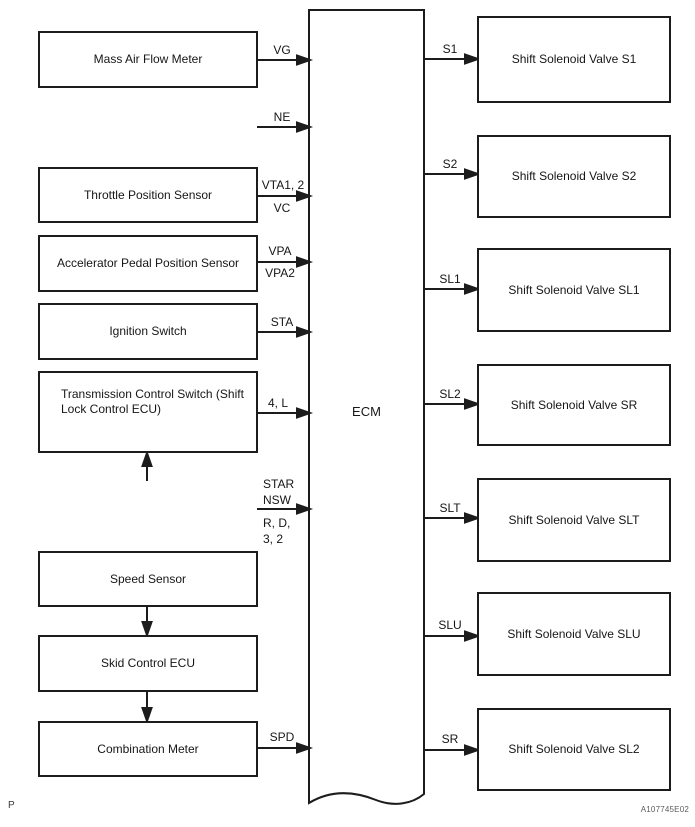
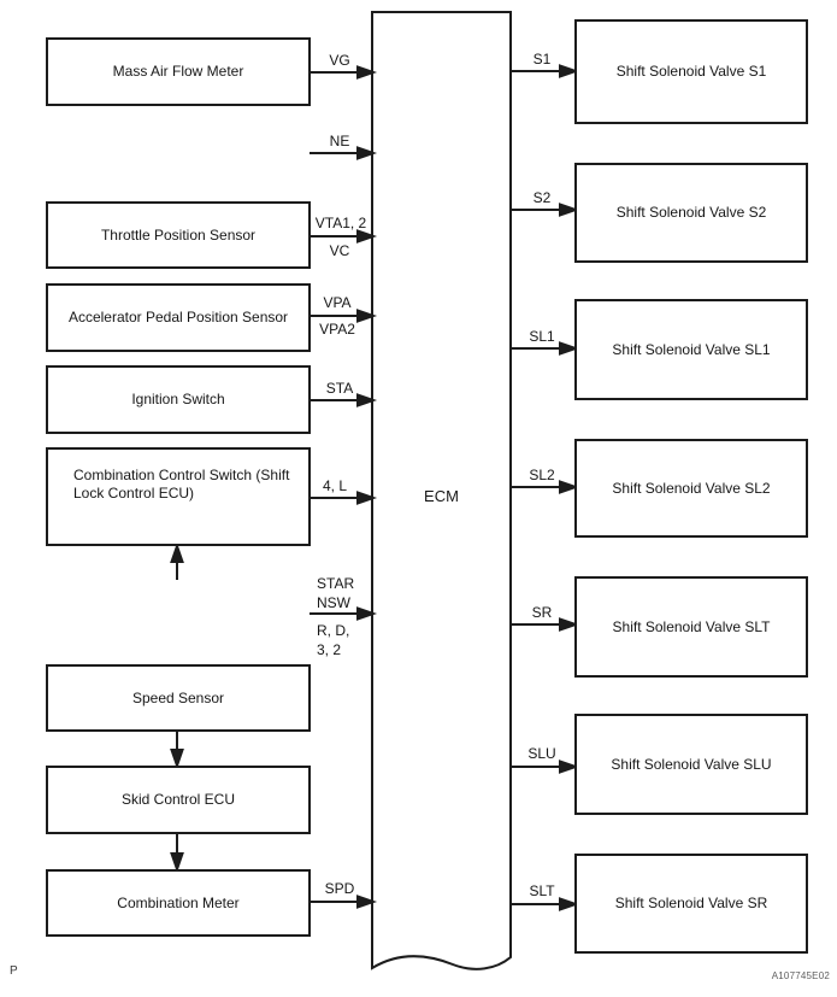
  Mass Air Flow Meter
  Throttle Position Sensor
  Accelerator Pedal Position Sensor
  Ignition Switch
- Transmission Control Switch (Shift Lock Control ECU)
+ Combination Control Switch (Shift Lock Control ECU)
  Speed Sensor
  Skid Control ECU
  Combination Meter
  VG
  NE
  VTA1, 2
  VC
  VPA
  VPA2
  STA
  4, L
  STAR NSW
  R, D, 3, 2
  SPD
  ECM
  Shift Solenoid Valve S1
  Shift Solenoid Valve S2
  Shift Solenoid Valve SL1
- Shift Solenoid Valve SR
+ Shift Solenoid Valve SL2
  Shift Solenoid Valve SLT
  Shift Solenoid Valve SLU
- Shift Solenoid Valve SL2
+ Shift Solenoid Valve SR
  S1
  S2
  SL1
  SL2
- SLT
+ SR
  SLU
- SR
+ SLT
  P
  A107745E02
